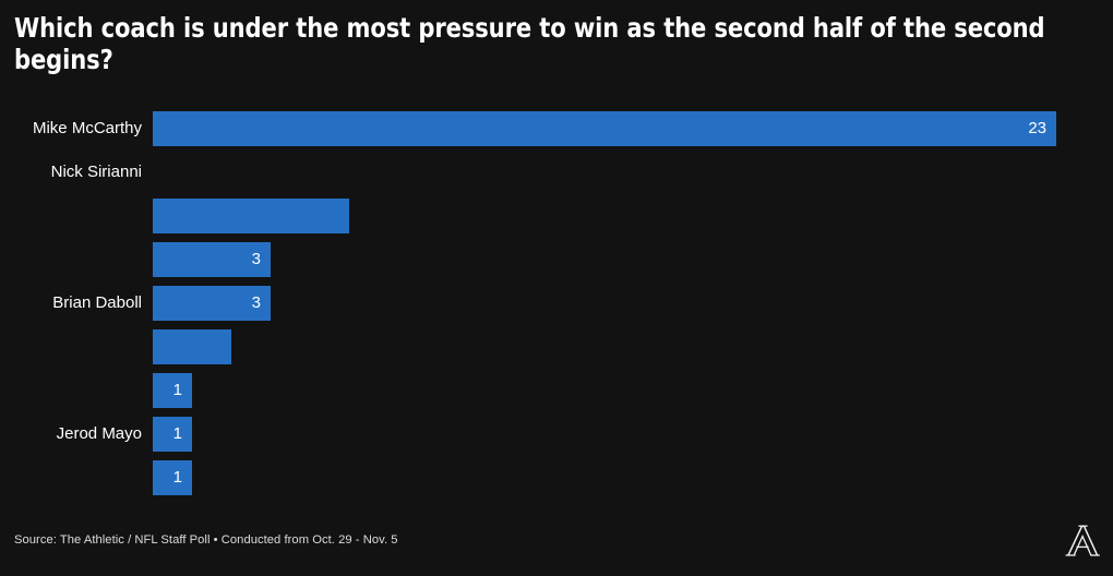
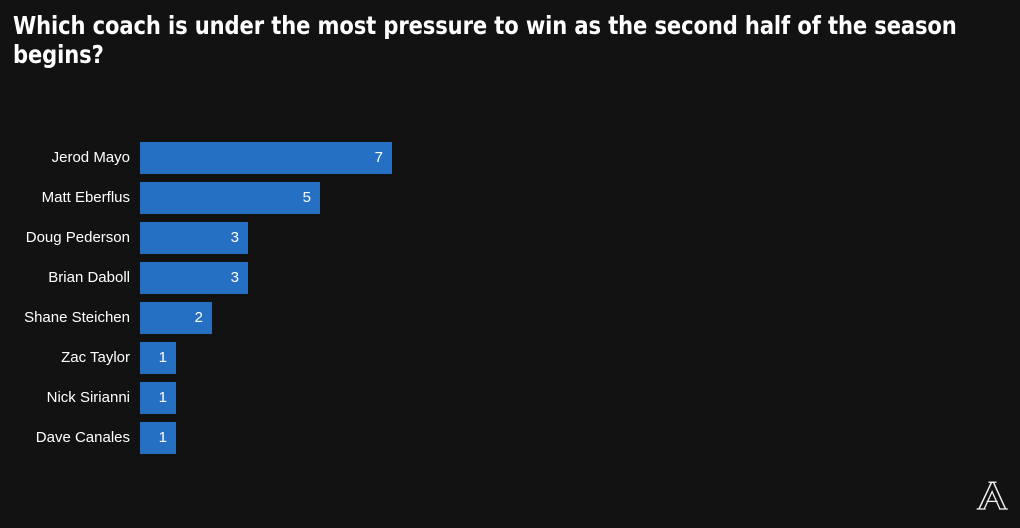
- Which coach is under the most pressure to win as the second half of the second begins?
+ Which coach is under the most pressure to win as the second half of the season begins?
- Mike McCarthy
- 23
- Nick Sirianni
+ Jerod Mayo
+ 7
+ Matt Eberflus
+ 5
+ Doug Pederson
  3
  Brian Daboll
  3
+ Shane Steichen
+ 2
+ Zac Taylor
  1
- Jerod Mayo
+ Nick Sirianni
  1
+ Dave Canales
  1
- Source: The Athletic / NFL Staff Poll • Conducted from Oct. 29 - Nov. 5
